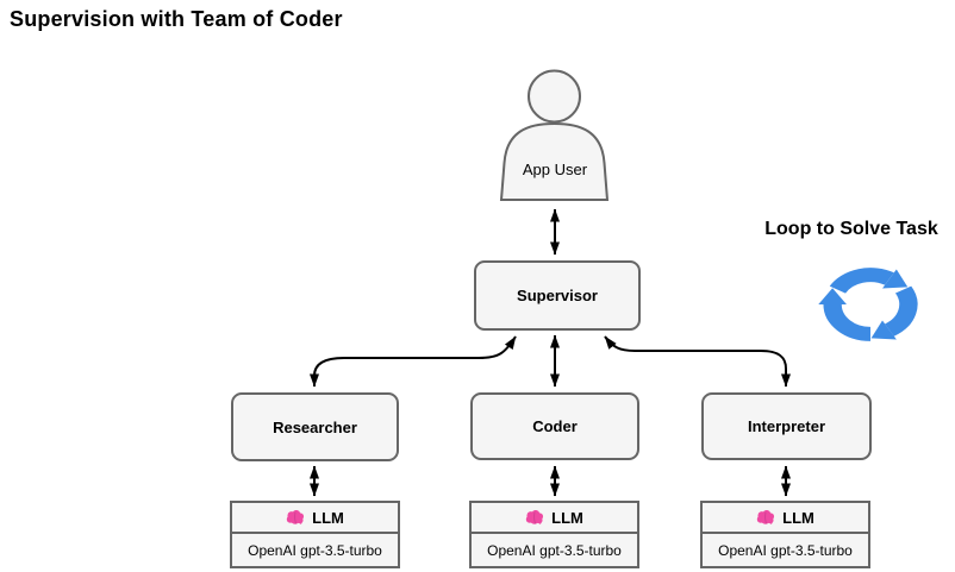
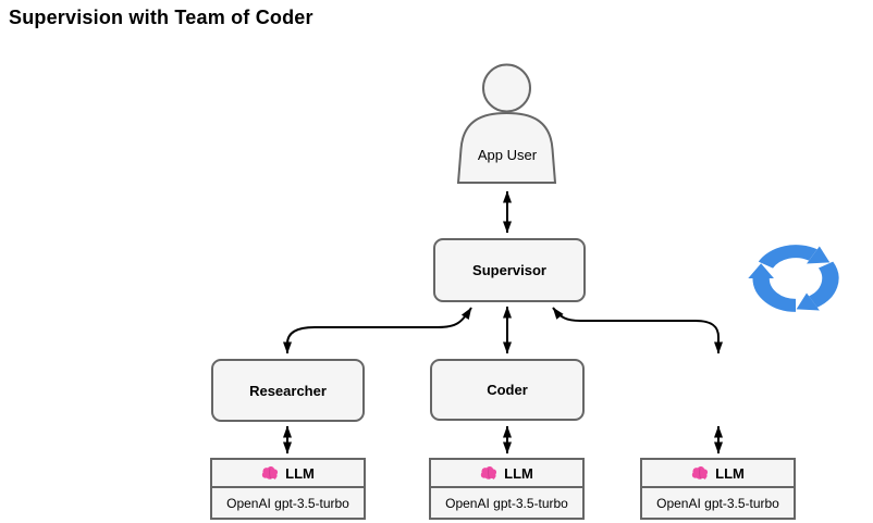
  Supervision with Team of Coder
  App User
  Supervisor
  Researcher
  Coder
- Interpreter
- Loop to Solve Task
  LLM
  OpenAI gpt-3.5-turbo
  LLM
  OpenAI gpt-3.5-turbo
  LLM
  OpenAI gpt-3.5-turbo
